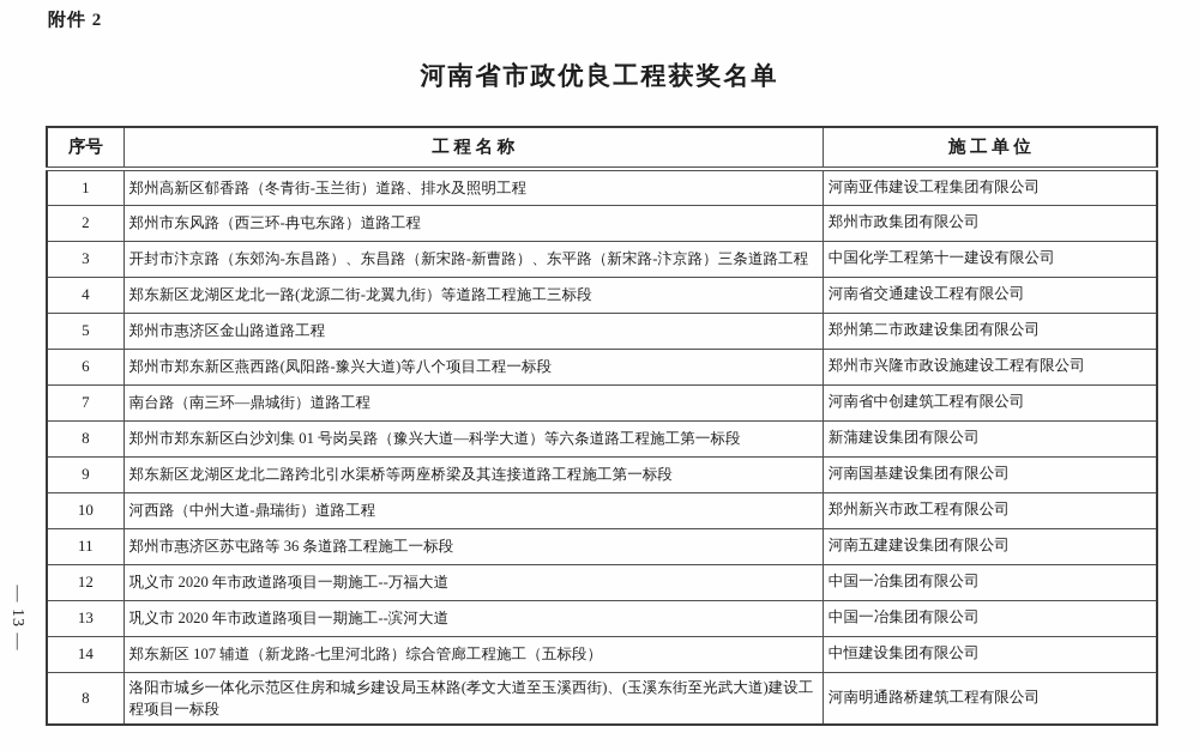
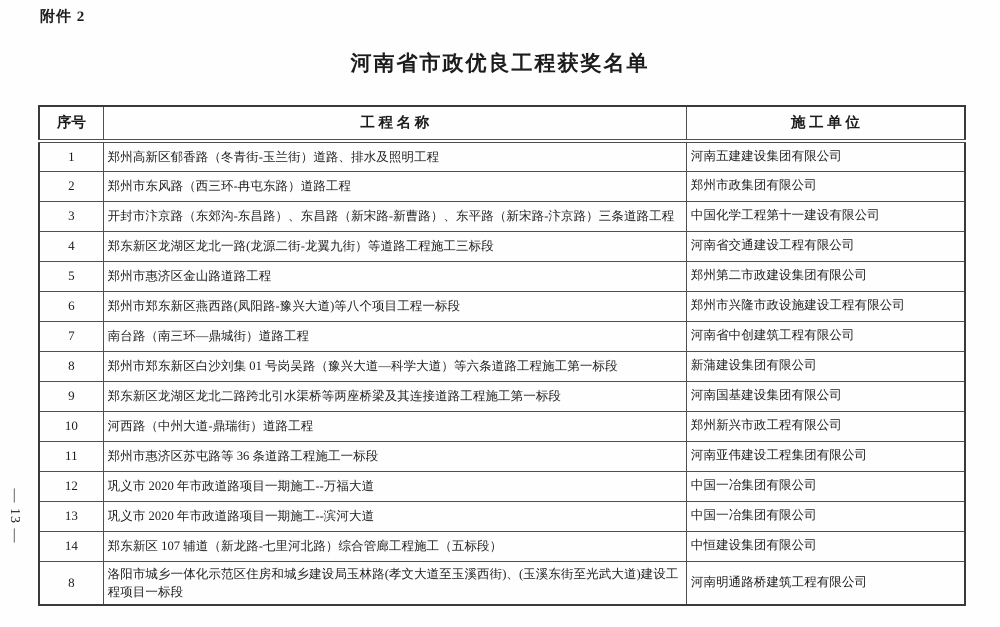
  附件 2
  河南省市政优良工程获奖名单
  序号	工 程 名 称	施 工 单 位
- 1	郑州高新区郁香路（冬青街-玉兰街）道路、排水及照明工程	河南亚伟建设工程集团有限公司
+ 1	郑州高新区郁香路（冬青街-玉兰街）道路、排水及照明工程	河南五建建设集团有限公司
  2	郑州市东风路（西三环-冉屯东路）道路工程	郑州市政集团有限公司
  3	开封市汴京路（东郊沟-东昌路）、东昌路（新宋路-新曹路）、东平路（新宋路-汴京路）三条道路工程	中国化学工程第十一建设有限公司
  4	郑东新区龙湖区龙北一路(龙源二街-龙翼九街）等道路工程施工三标段	河南省交通建设工程有限公司
  5	郑州市惠济区金山路道路工程	郑州第二市政建设集团有限公司
  6	郑州市郑东新区燕西路(凤阳路-豫兴大道)等八个项目工程一标段	郑州市兴隆市政设施建设工程有限公司
  7	南台路（南三环—鼎城街）道路工程	河南省中创建筑工程有限公司
  8	郑州市郑东新区白沙刘集 01 号岗吴路（豫兴大道—科学大道）等六条道路工程施工第一标段	新蒲建设集团有限公司
  9	郑东新区龙湖区龙北二路跨北引水渠桥等两座桥梁及其连接道路工程施工第一标段	河南国基建设集团有限公司
  10	河西路（中州大道-鼎瑞街）道路工程	郑州新兴市政工程有限公司
- 11	郑州市惠济区苏屯路等 36 条道路工程施工一标段	河南五建建设集团有限公司
+ 11	郑州市惠济区苏屯路等 36 条道路工程施工一标段	河南亚伟建设工程集团有限公司
  12	巩义市 2020 年市政道路项目一期施工--万福大道	中国一冶集团有限公司
  13	巩义市 2020 年市政道路项目一期施工--滨河大道	中国一冶集团有限公司
  14	郑东新区 107 辅道（新龙路-七里河北路）综合管廊工程施工（五标段）	中恒建设集团有限公司
  8	洛阳市城乡一体化示范区住房和城乡建设局玉林路(孝文大道至玉溪西街)、(玉溪东街至光武大道)建设工程项目一标段	河南明通路桥建筑工程有限公司
